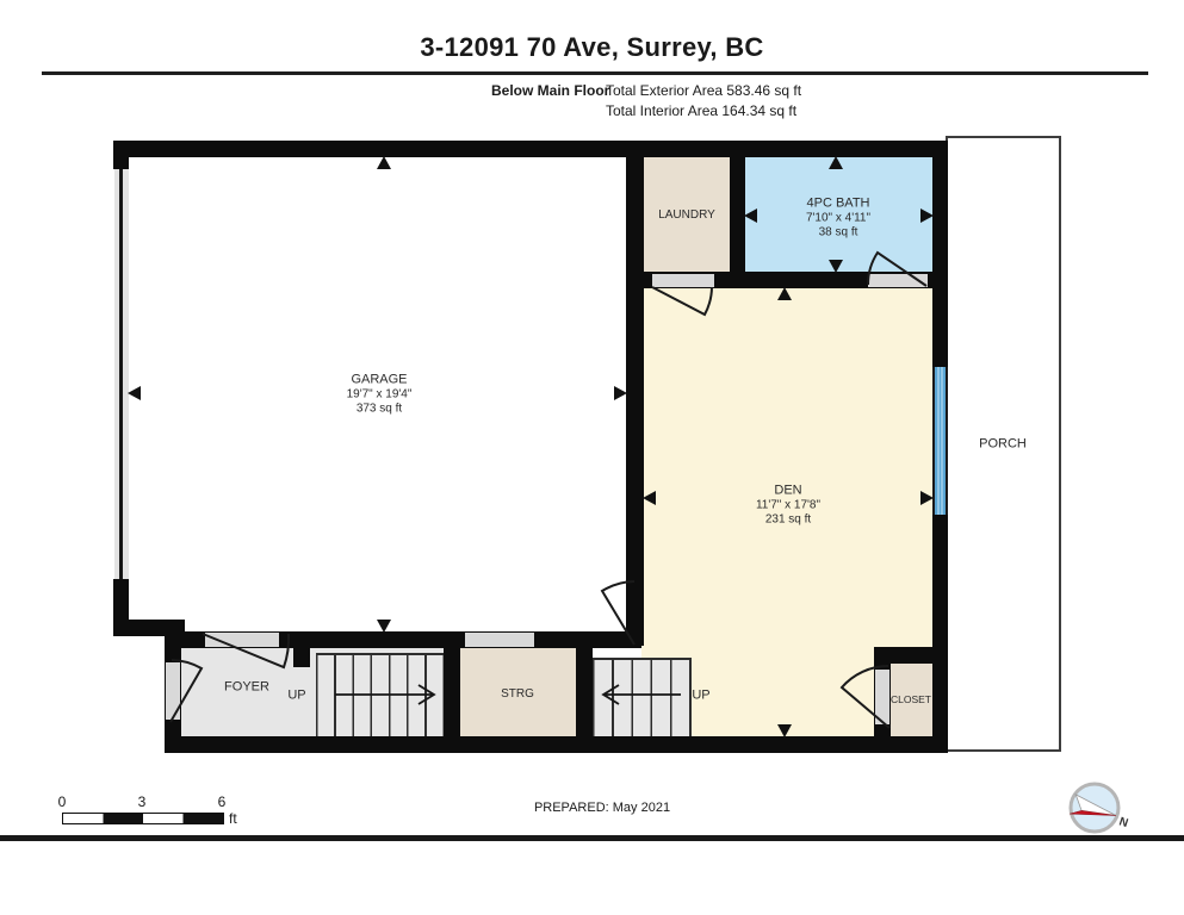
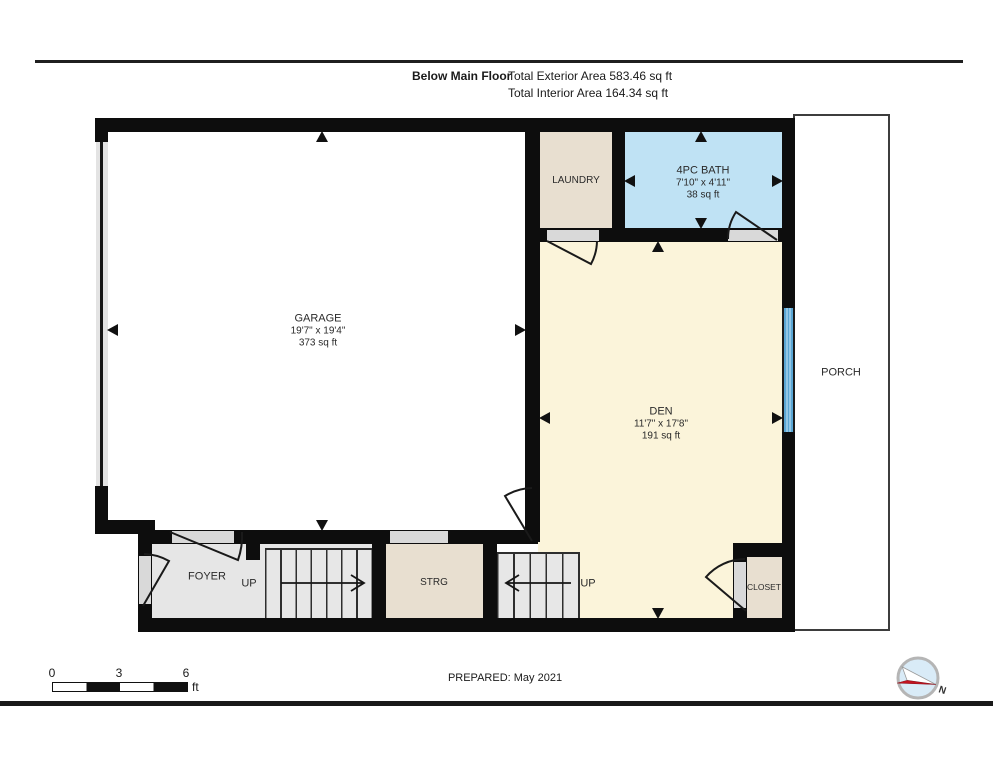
- 3-12091 70 Ave, Surrey, BC
  Below Main Floor
  Total Exterior Area 583.46 sq ft
  Total Interior Area 164.34 sq ft
  GARAGE
  19'7" x 19'4"
  373 sq ft
  LAUNDRY
  4PC BATH
  7'10" x 4'11"
  38 sq ft
  DEN
  11'7" x 17'8"
- 231 sq ft
+ 191 sq ft
  PORCH
  FOYER
  STRG
  CLOSET
  UP
  UP
  0
  3
  6
  ft
  PREPARED: May 2021
